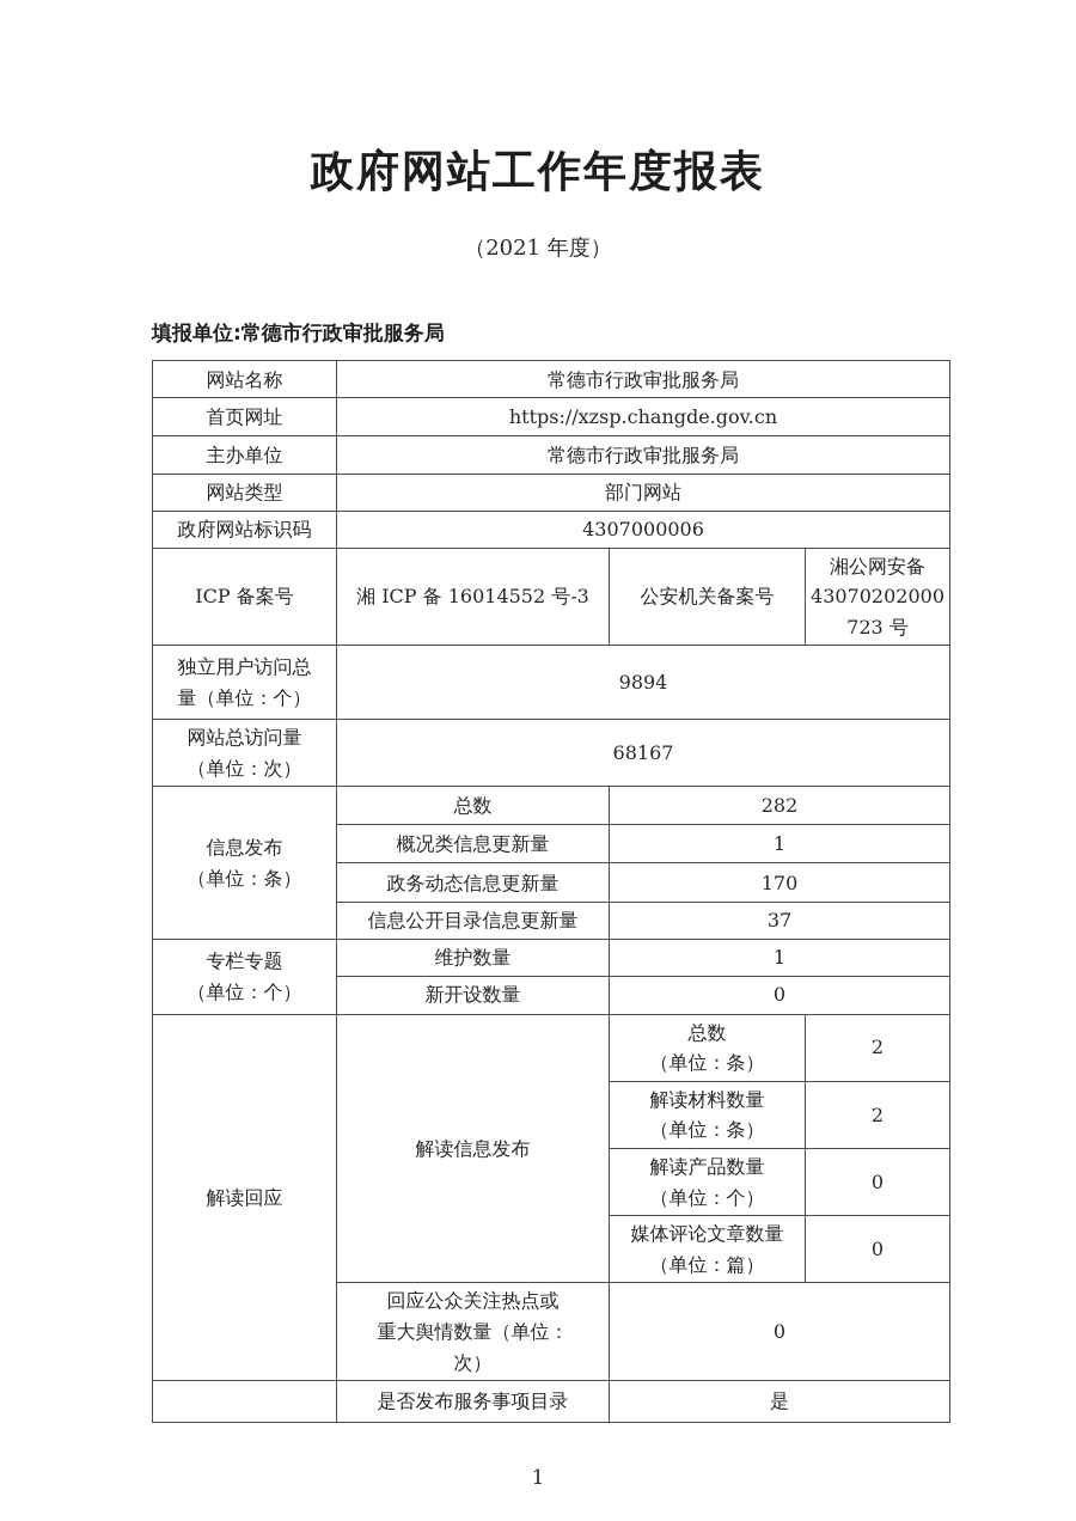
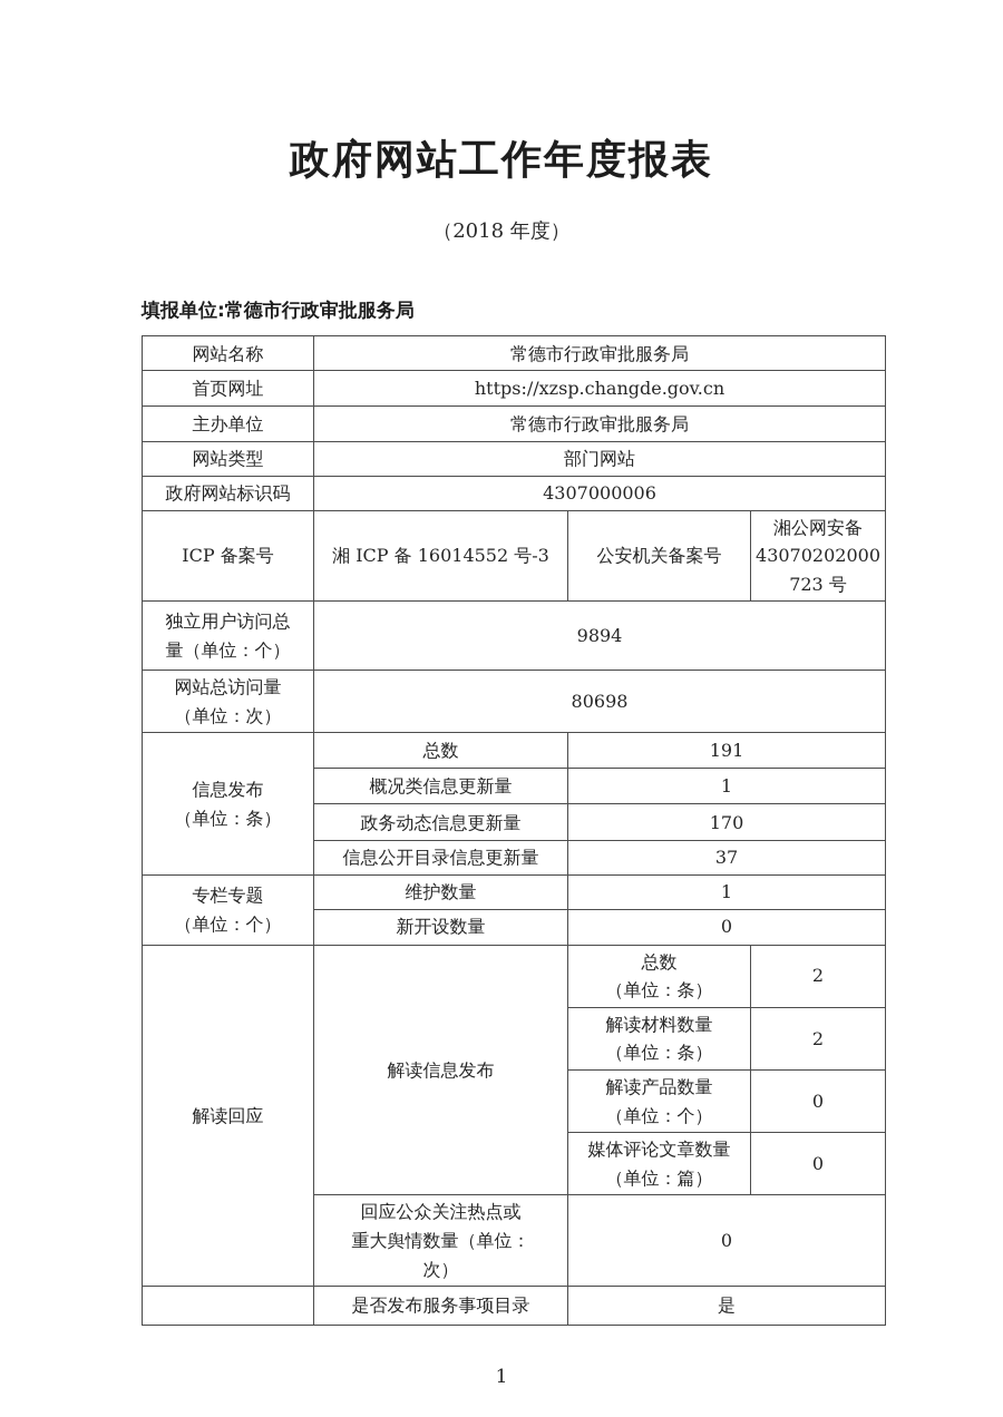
  政府网站工作年度报表
- （2021 年度）
+ （2018 年度）
  填报单位:常德市行政审批服务局
  网站名称	常德市行政审批服务局
  首页网址	https://xzsp.changde.gov.cn
  主办单位	常德市行政审批服务局
  网站类型	部门网站
  政府网站标识码	4307000006
  ICP 备案号	湘 ICP 备 16014552 号-3	公安机关备案号	湘公网安备 43070202000 723 号
  独立用户访问总 量（单位：个）	9894
- 网站总访问量 （单位：次）	68167
+ 网站总访问量 （单位：次）	80698
- 信息发布 （单位：条）	总数	282
+ 信息发布 （单位：条）	总数	191
  概况类信息更新量	1
  政务动态信息更新量	170
  信息公开目录信息更新量	37
  专栏专题 （单位：个）	维护数量	1
  新开设数量	0
  解读回应	解读信息发布	总数 （单位：条）	2
  解读材料数量 （单位：条）	2
  解读产品数量 （单位：个）	0
  媒体评论文章数量 （单位：篇）	0
  回应公众关注热点或 重大舆情数量（单位： 次）	0
  	是否发布服务事项目录	是
  1
